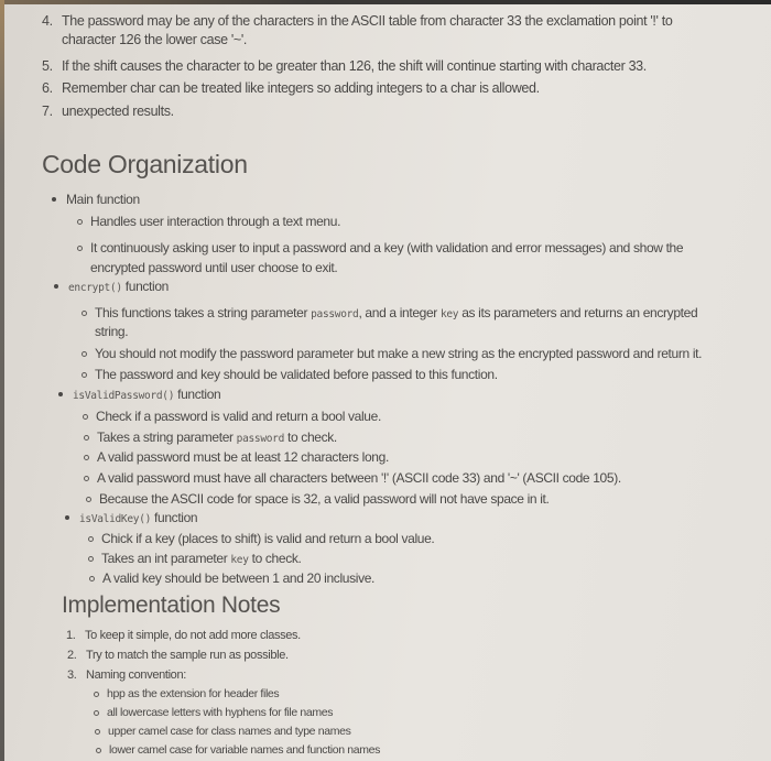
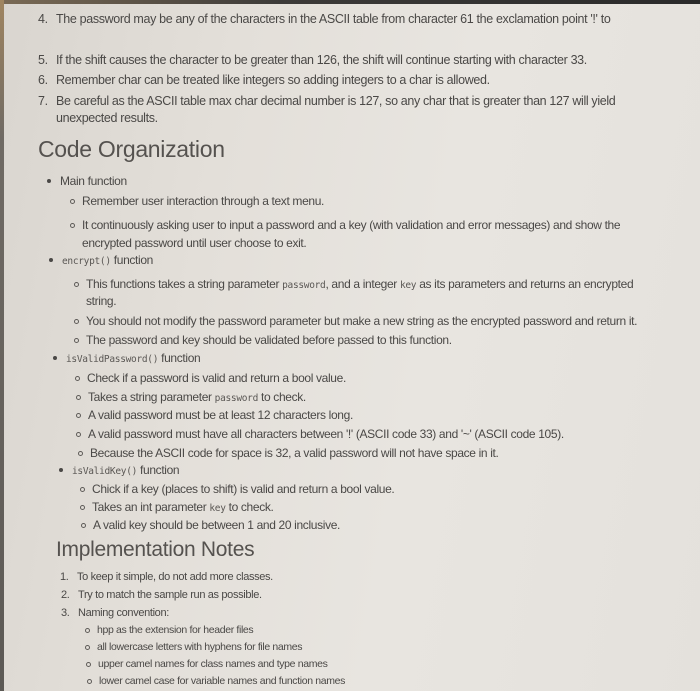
  4.
- The password may be any of the characters in the ASCII table from character 33 the exclamation point '!' to
+ The password may be any of the characters in the ASCII table from character 61 the exclamation point '!' to
- character 126 the lower case '~'.
  5.
  If the shift causes the character to be greater than 126, the shift will continue starting with character 33.
  6.
  Remember char can be treated like integers so adding integers to a char is allowed.
  7.
+ Be careful as the ASCII table max char decimal number is 127, so any char that is greater than 127 will yield
  unexpected results.
  Code Organization
  Main function
- Handles user interaction through a text menu.
+ Remember user interaction through a text menu.
  It continuously asking user to input a password and a key (with validation and error messages) and show the
  encrypted password until user choose to exit.
  encrypt() function
  This functions takes a string parameter password, and a integer key as its parameters and returns an encrypted
  string.
  You should not modify the password parameter but make a new string as the encrypted password and return it.
  The password and key should be validated before passed to this function.
  isValidPassword() function
  Check if a password is valid and return a bool value.
  Takes a string parameter password to check.
  A valid password must be at least 12 characters long.
  A valid password must have all characters between '!' (ASCII code 33) and '~' (ASCII code 105).
  Because the ASCII code for space is 32, a valid password will not have space in it.
  isValidKey() function
  Chick if a key (places to shift) is valid and return a bool value.
  Takes an int parameter key to check.
  A valid key should be between 1 and 20 inclusive.
  Implementation Notes
  1.
  To keep it simple, do not add more classes.
  2.
  Try to match the sample run as possible.
  3.
  Naming convention:
  hpp as the extension for header files
  all lowercase letters with hyphens for file names
- upper camel case for class names and type names
+ upper camel names for class names and type names
  lower camel case for variable names and function names
